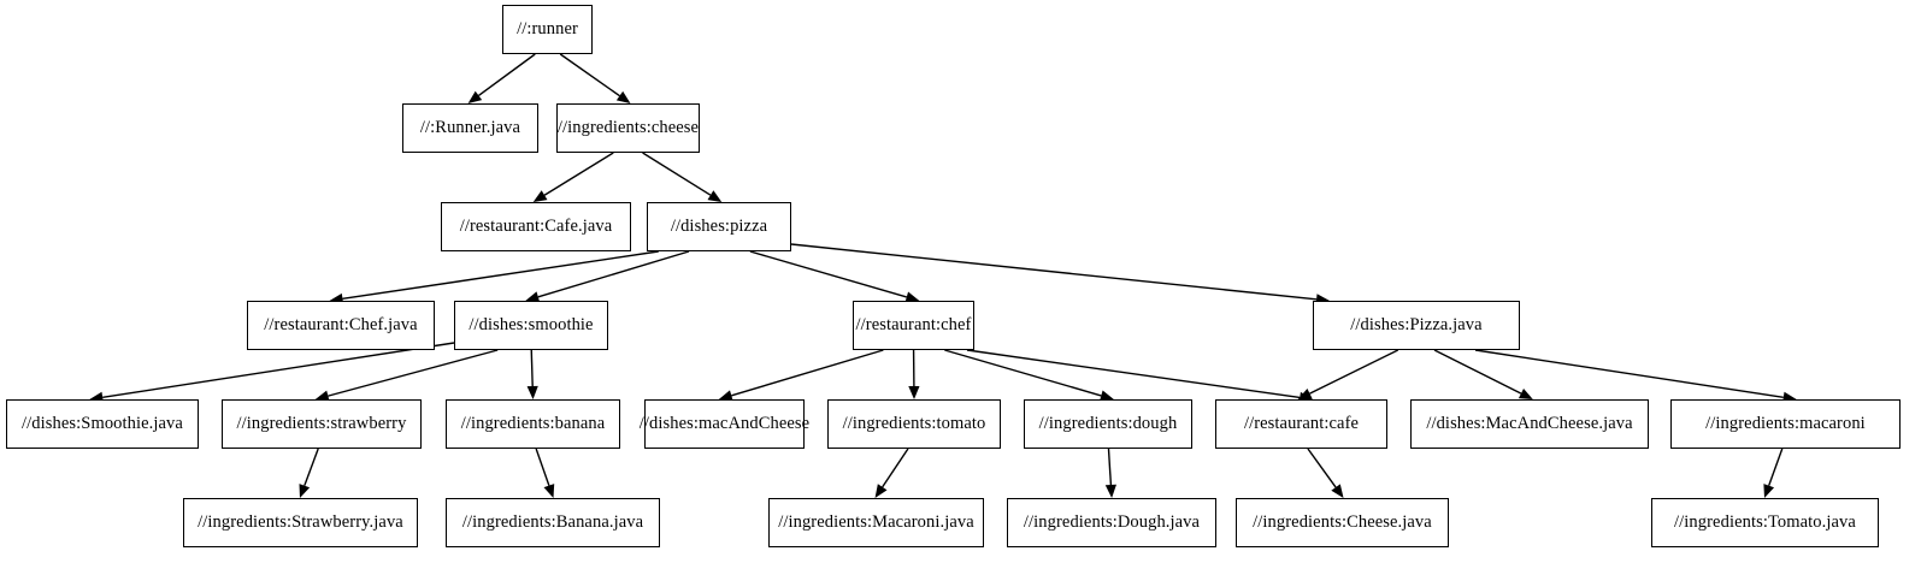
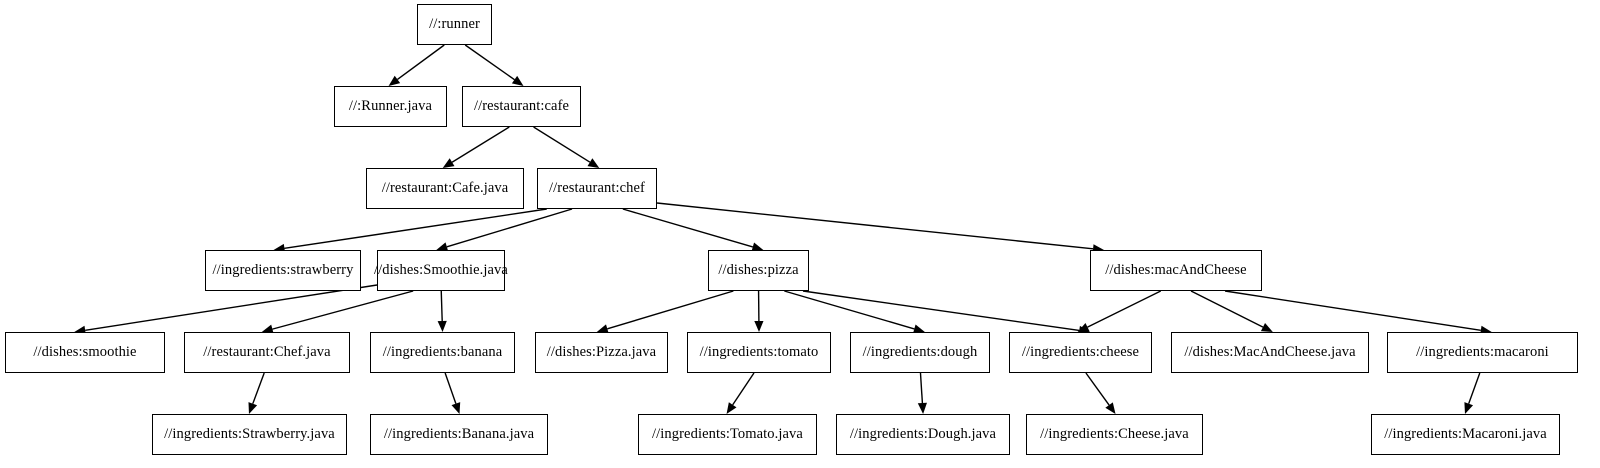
  //:runner
  //:Runner.java
- //ingredients:cheese
+ //restaurant:cafe
  //restaurant:Cafe.java
- //dishes:pizza
+ //restaurant:chef
- //restaurant:Chef.java
+ //ingredients:strawberry
- //dishes:smoothie
+ //dishes:Smoothie.java
- //restaurant:chef
+ //dishes:pizza
- //dishes:Pizza.java
+ //dishes:macAndCheese
- //dishes:Smoothie.java
+ //dishes:smoothie
- //ingredients:strawberry
+ //restaurant:Chef.java
  //ingredients:banana
- //dishes:macAndCheese
+ //dishes:Pizza.java
  //ingredients:tomato
  //ingredients:dough
- //restaurant:cafe
+ //ingredients:cheese
  //dishes:MacAndCheese.java
  //ingredients:macaroni
  //ingredients:Strawberry.java
  //ingredients:Banana.java
- //ingredients:Macaroni.java
+ //ingredients:Tomato.java
  //ingredients:Dough.java
  //ingredients:Cheese.java
- //ingredients:Tomato.java
+ //ingredients:Macaroni.java
